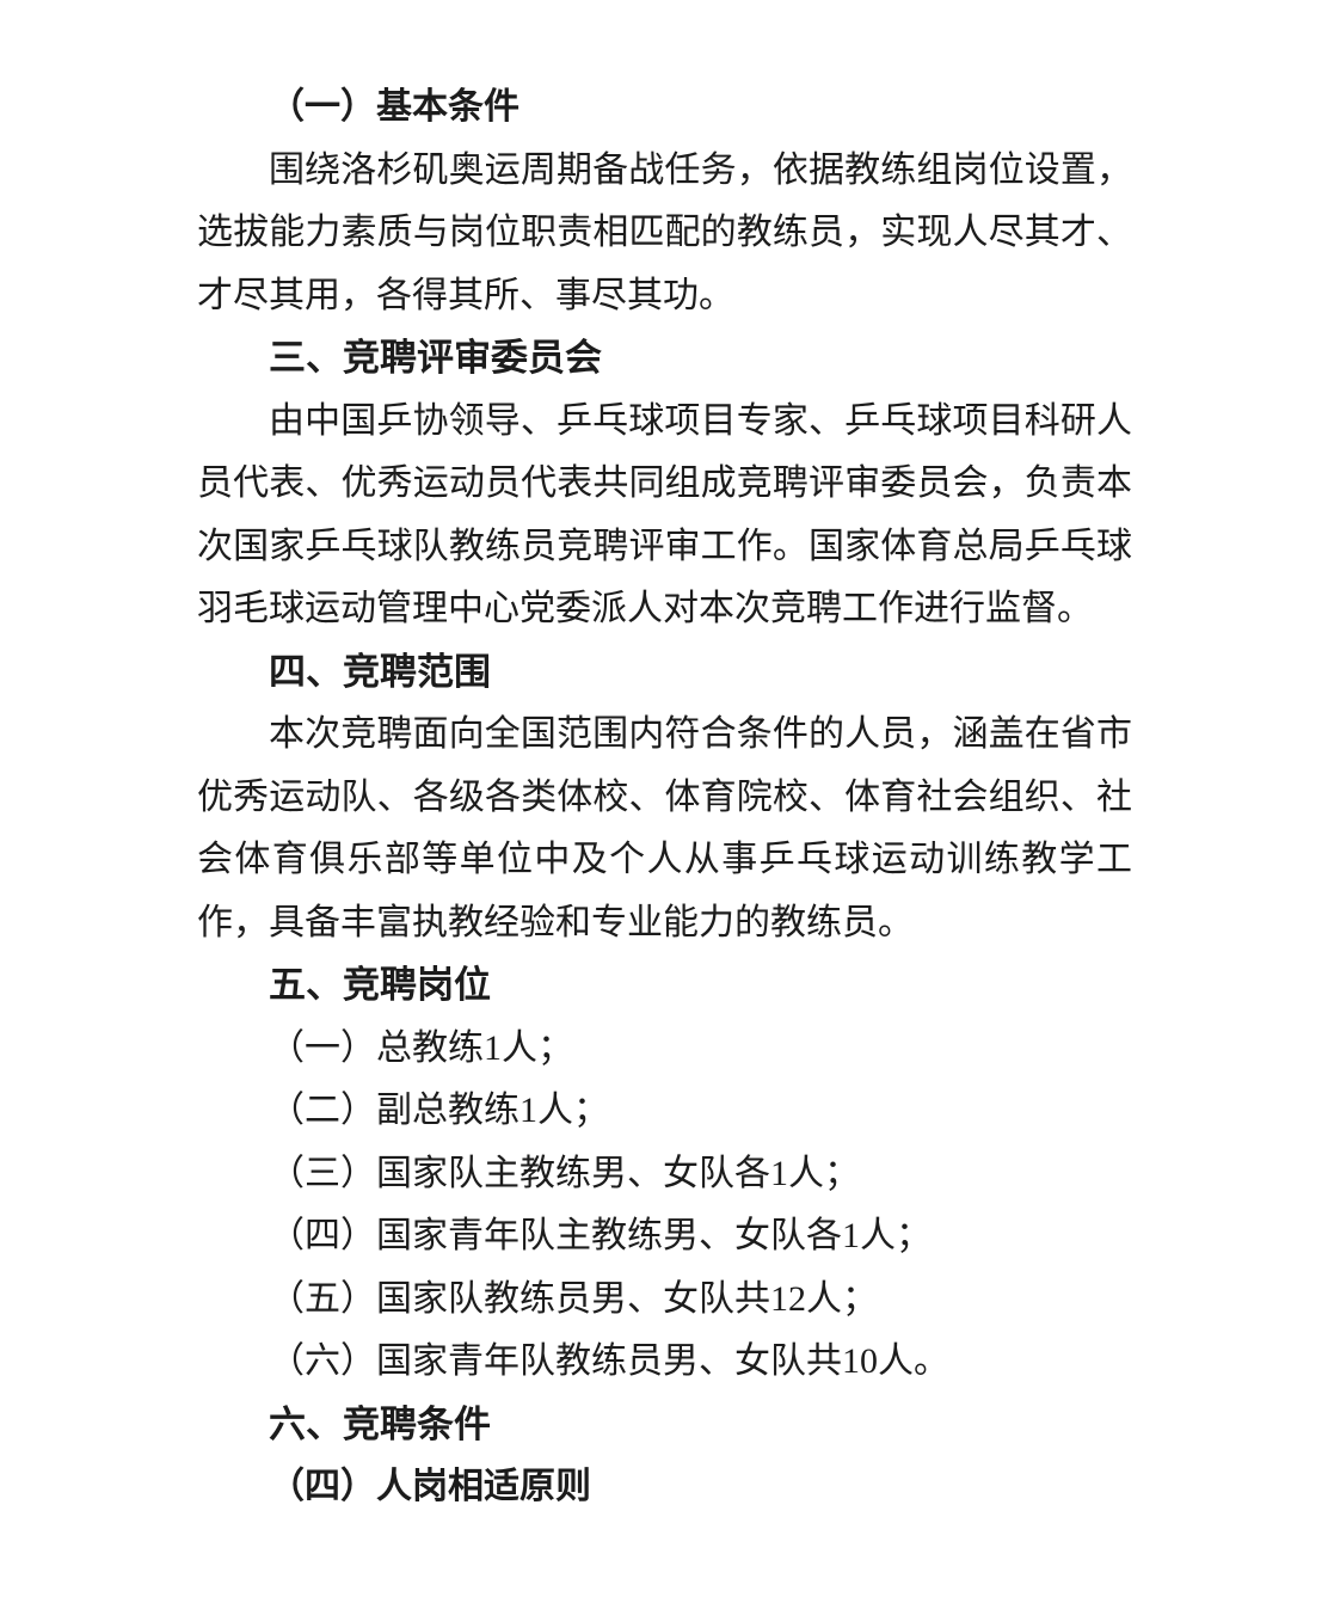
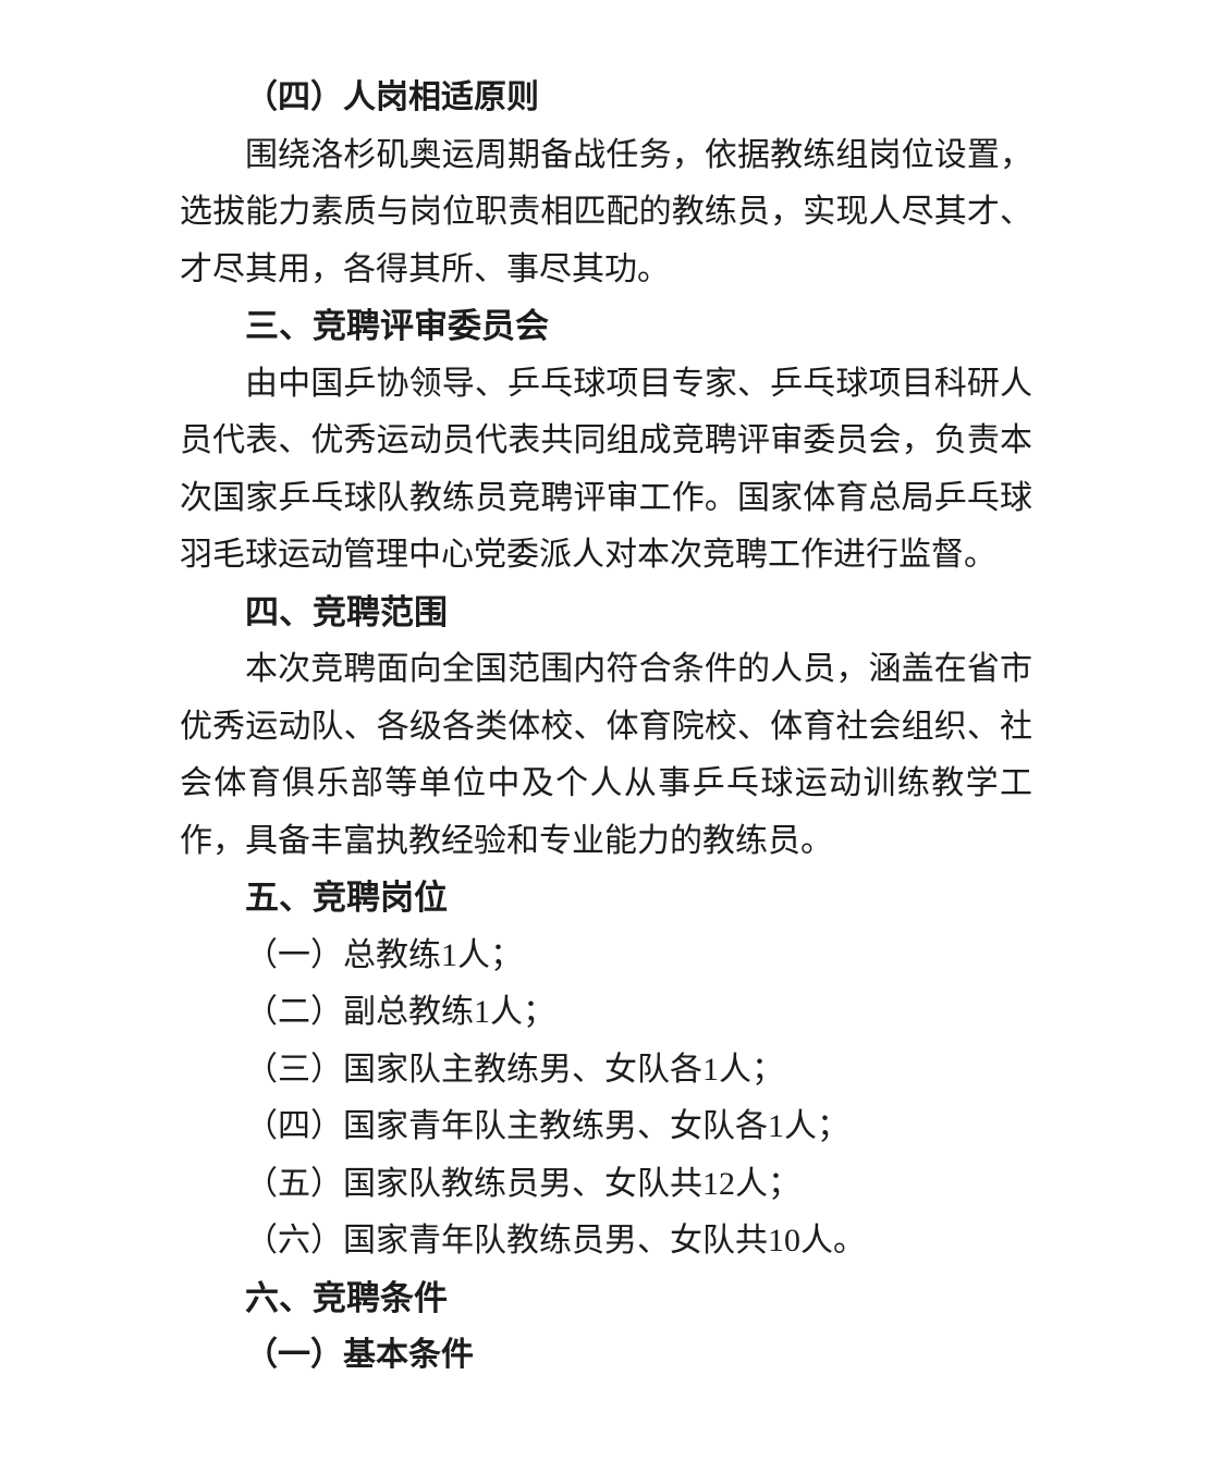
- （一）基本条件
+ （四）人岗相适原则
  围绕洛杉矶奥运周期备战任务，依据教练组岗位设置，
  选拔能力素质与岗位职责相匹配的教练员，实现人尽其才、
  才尽其用，各得其所、事尽其功。
  三、竞聘评审委员会
  由中国乒协领导、乒乓球项目专家、乒乓球项目科研人
  员代表、优秀运动员代表共同组成竞聘评审委员会，负责本
  次国家乒乓球队教练员竞聘评审工作。国家体育总局乒乓球
  羽毛球运动管理中心党委派人对本次竞聘工作进行监督。
  四、竞聘范围
  本次竞聘面向全国范围内符合条件的人员，涵盖在省市
  优秀运动队、各级各类体校、体育院校、体育社会组织、社
  会体育俱乐部等单位中及个人从事乒乓球运动训练教学工
  作，具备丰富执教经验和专业能力的教练员。
  五、竞聘岗位
  （一）总教练1人；
  （二）副总教练1人；
  （三）国家队主教练男、女队各1人；
  （四）国家青年队主教练男、女队各1人；
  （五）国家队教练员男、女队共12人；
  （六）国家青年队教练员男、女队共10人。
  六、竞聘条件
- （四）人岗相适原则
+ （一）基本条件
